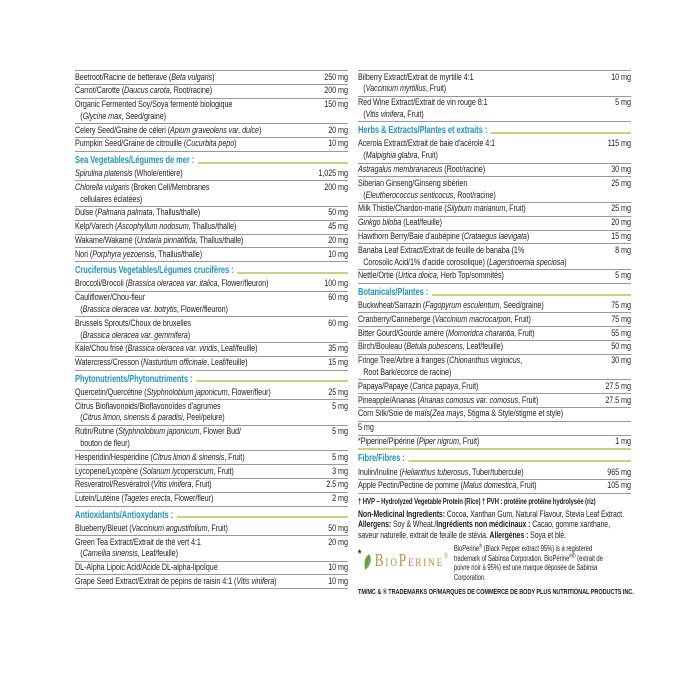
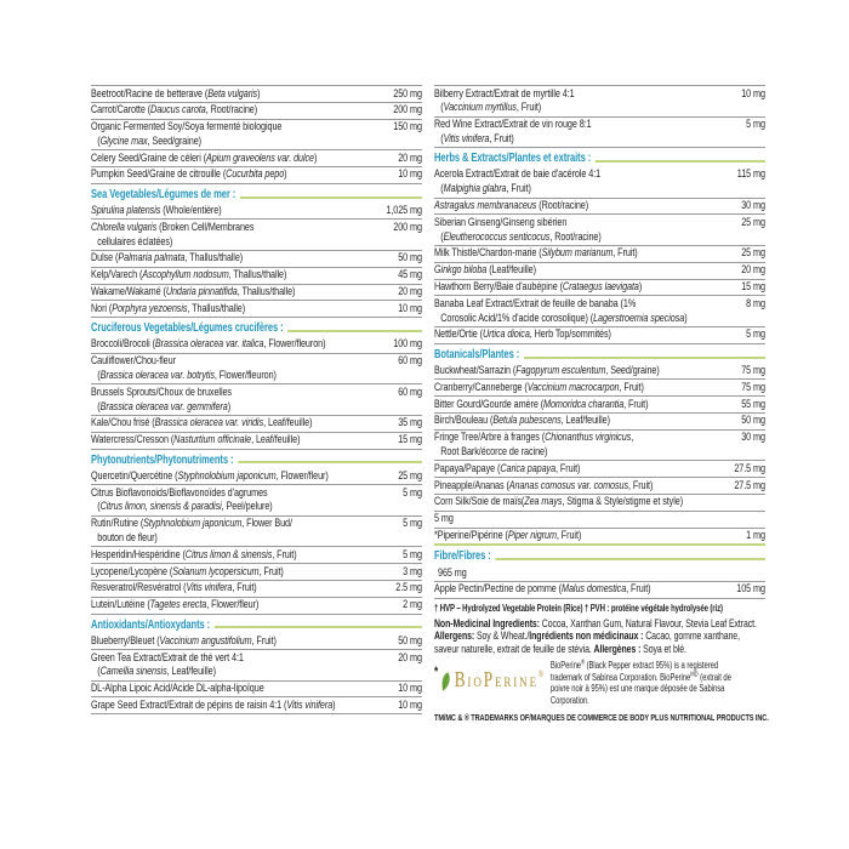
  Beetroot/Racine de betterave (Beta vulgaris)
  250 mg
  Carrot/Carotte (Daucus carota, Root/racine)
  200 mg
  Organic Fermented Soy/Soya fermenté biologique
  (Glycine max, Seed/graine)
  150 mg
  Celery Seed/Graine de céleri (Apium graveolens var. dulce)
  20 mg
  Pumpkin Seed/Graine de citrouille (Cucurbita pepo)
  10 mg
  Sea Vegetables/Légumes de mer :
  Spirulina platensis (Whole/entière)
  1,025 mg
  Chlorella vulgaris (Broken Cell/Membranes
  cellulaires éclatées)
  200 mg
  Dulse (Palmaria palmata, Thallus/thalle)
  50 mg
  Kelp/Varech (Ascophyllum nodosum, Thallus/thalle)
  45 mg
  Wakame/Wakamé (Undaria pinnatifida, Thallus/thalle)
  20 mg
  Nori (Porphyra yezoensis, Thallus/thalle)
  10 mg
  Cruciferous Vegetables/Légumes crucifères :
  Broccoli/Brocoli (Brassica oleracea var. italica, Flower/fleuron)
  100 mg
  Cauliflower/Chou-fleur
  (Brassica oleracea var. botrytis, Flower/fleuron)
  60 mg
  Brussels Sprouts/Choux de bruxelles
  (Brassica oleracea var. gemmifera)
  60 mg
  Kale/Chou frisé (Brassica oleracea var. viridis, Leaf/feuille)
  35 mg
  Watercress/Cresson (Nasturtium officinale, Leaf/feuille)
  15 mg
  Phytonutrients/Phytonutriments :
  Quercetin/Quercétine (Styphnolobium japonicum, Flower/fleur)
  25 mg
  Citrus Bioflavonoids/Bioflavonoïdes d'agrumes
  (Citrus limon, sinensis & paradisi, Peel/pelure)
  5 mg
  Rutin/Rutine (Styphnolobium japonicum, Flower Bud/
  bouton de fleur)
  5 mg
  Hesperidin/Hespéridine (Citrus limon & sinensis, Fruit)
  5 mg
  Lycopene/Lycopène (Solanum lycopersicum, Fruit)
  3 mg
  Resveratrol/Resvératrol (Vitis vinifera, Fruit)
  2.5 mg
  Lutein/Lutéine (Tagetes erecta, Flower/fleur)
  2 mg
  Antioxidants/Antioxydants :
  Blueberry/Bleuet (Vaccinium angustifolium, Fruit)
  50 mg
  Green Tea Extract/Extrait de thé vert 4:1
  (Camellia sinensis, Leaf/feuille)
  20 mg
  DL-Alpha Lipoic Acid/Acide DL-alpha-lipoïque
  10 mg
  Grape Seed Extract/Extrait de pépins de raisin 4:1 (Vitis vinifera)
  10 mg
  Bilberry Extract/Extrait de myrtille 4:1
  (Vaccinium myrtillus, Fruit)
  10 mg
  Red Wine Extract/Extrait de vin rouge 8:1
  (Vitis vinifera, Fruit)
  5 mg
  Herbs & Extracts/Plantes et extraits :
  Acerola Extract/Extrait de baie d'acérole 4:1
  (Malpighia glabra, Fruit)
  115 mg
  Astragalus membranaceus (Root/racine)
  30 mg
  Siberian Ginseng/Ginseng sibérien
  (Eleutherococcus senticocus, Root/racine)
  25 mg
  Milk Thistle/Chardon-marie (Silybum marianum, Fruit)
  25 mg
  Ginkgo biloba (Leaf/feuille)
  20 mg
  Hawthorn Berry/Baie d'aubépine (Crataegus laevigata)
  15 mg
  Banaba Leaf Extract/Extrait de feuille de banaba (1%
  Corosolic Acid/1% d'acide corosolique) (Lagerstroemia speciosa)
  8 mg
  Nettle/Ortie (Urtica dioica, Herb Top/sommités)
  5 mg
  Botanicals/Plantes :
  Buckwheat/Sarrazin (Fagopyrum esculentum, Seed/graine)
  75 mg
  Cranberry/Canneberge (Vaccinium macrocarpon, Fruit)
  75 mg
  Bitter Gourd/Gourde amère (Momoridca charantia, Fruit)
  55 mg
  Birch/Bouleau (Betula pubescens, Leaf/feuille)
  50 mg
  Fringe Tree/Arbre à franges (Chionanthus virginicus,
  Root Bark/écorce de racine)
  30 mg
  Papaya/Papaye (Carica papaya, Fruit)
  27.5 mg
  Pineapple/Ananas (Ananas comosus var. comosus, Fruit)
  27.5 mg
  Corn Silk/Soie de maïs(Zea mays, Stigma & Style/stigme et style)
  5 mg
  *Piperine/Pipérine (Piper nigrum, Fruit)
  1 mg
  Fibre/Fibres :
- Inulin/Inuline (Helianthus tuberosus, Tuber/tubercule)
  965 mg
  Apple Pectin/Pectine de pomme (Malus domestica, Fruit)
  105 mg
- † HVP – Hydrolyzed Vegetable Protein (Rice) † PVH : protéine protéine hydrolysée (riz)
+ † HVP – Hydrolyzed Vegetable Protein (Rice) † PVH : protéine végétale hydrolysée (riz)
  Non-Medicinal Ingredients: Cocoa, Xanthan Gum, Natural Flavour, Stevia Leaf Extract. Allergens: Soy & Wheat./Ingrédients non médicinaux : Cacao, gomme xanthane, saveur naturelle, extrait de feuille de stévia. Allergènes : Soya et blé.
  *
  BioPerine
  BioPerine (Black Pepper extract 95%) is a registered trademark of Sabinsa Corporation. BioPerine (extrait de poivre noir à 95%) est une marque déposée de Sabinsa Corporation.
  TM/MC & ® TRADEMARKS OF/MARQUES DE COMMERCE DE BODY PLUS NUTRITIONAL PRODUCTS INC.
